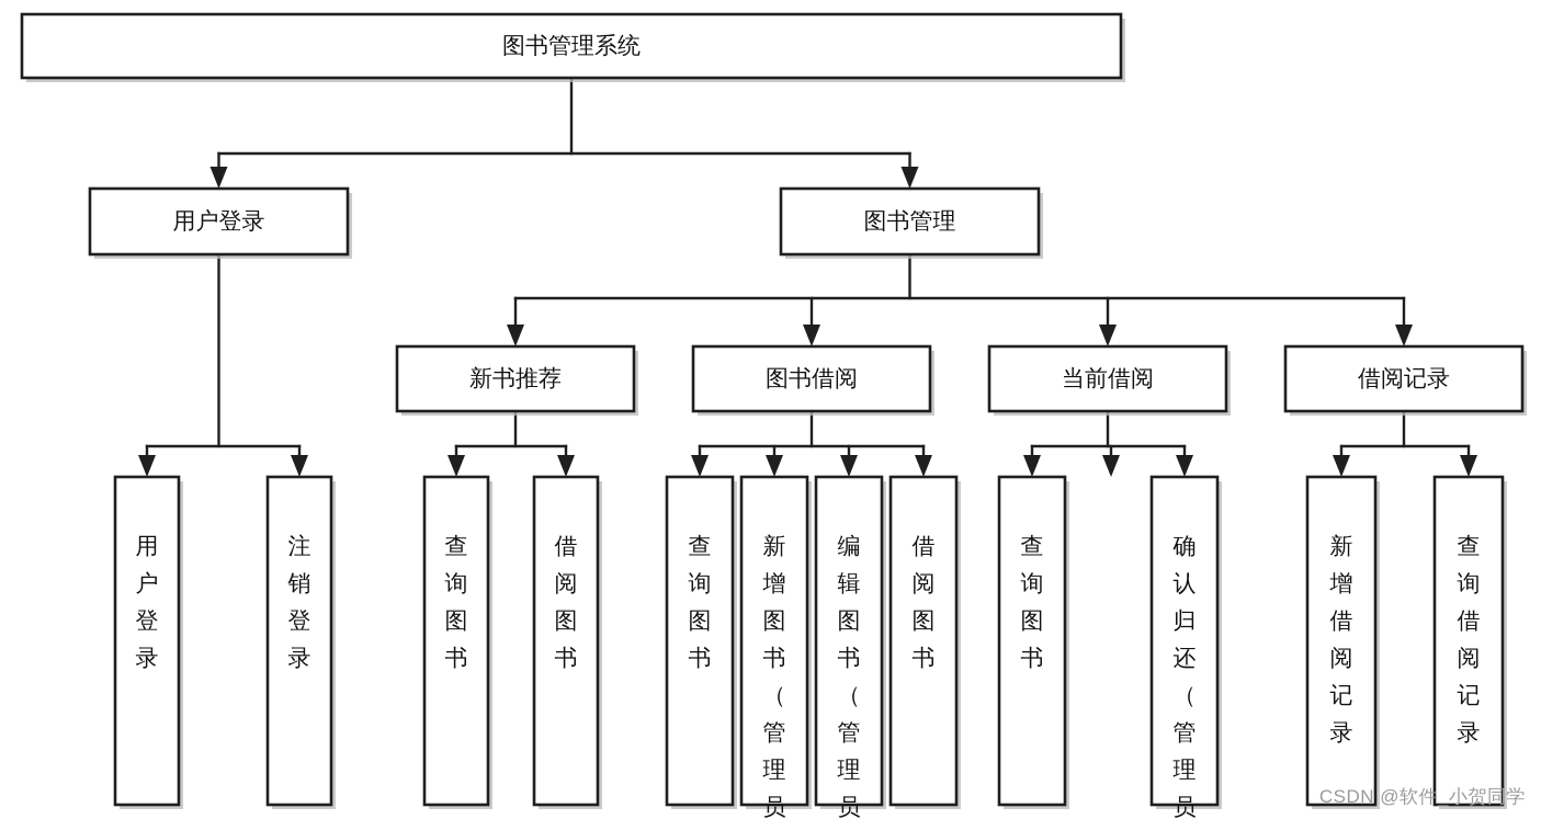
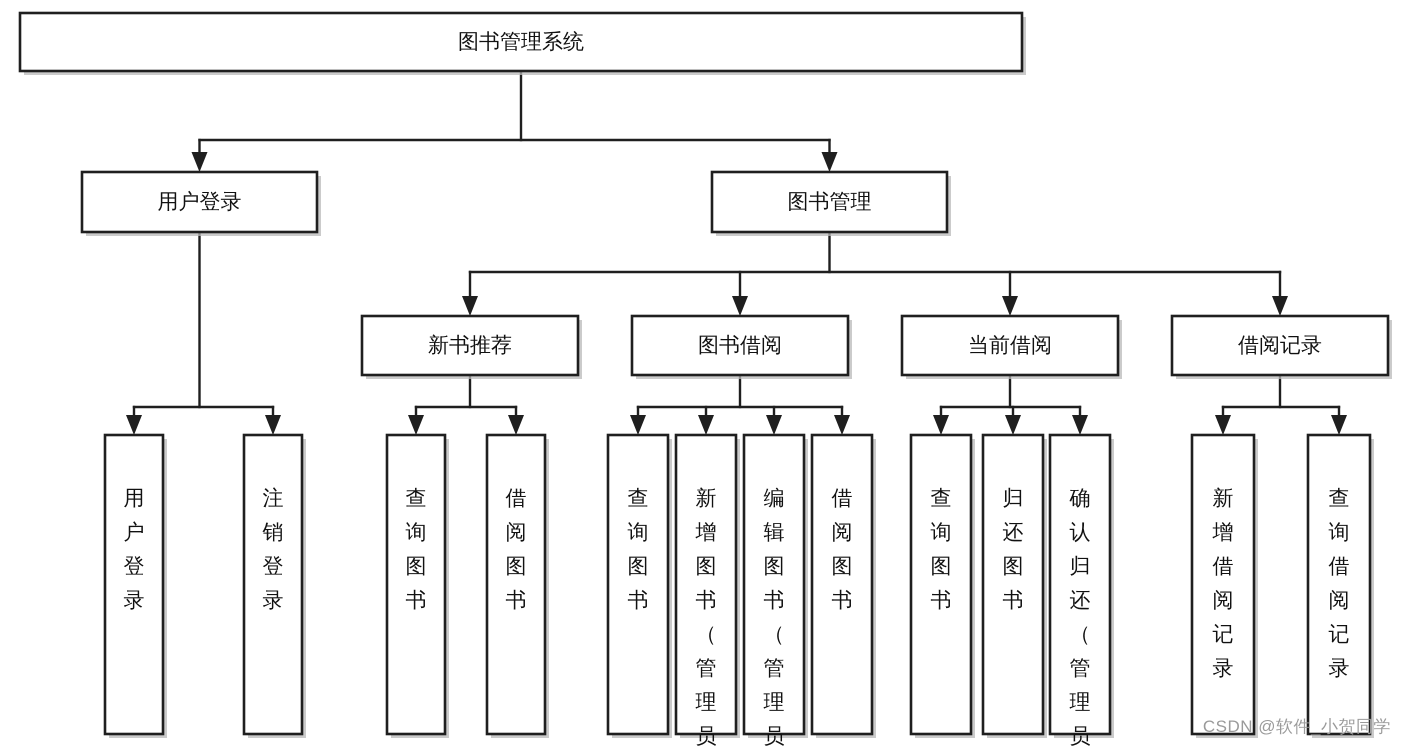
  图书管理系统
  用户登录
  图书管理
  新书推荐
  图书借阅
  当前借阅
  借阅记录
  用户登录
  注销登录
  查询图书
  借阅图书
  查询图书
  新增图书（管理员
  编辑图书（管理员
  借阅图书
  查询图书
+ 归还图书
  确认归还（管理员
  新增借阅记录
  查询借阅记录
  CSDN @软件_小贺同学
